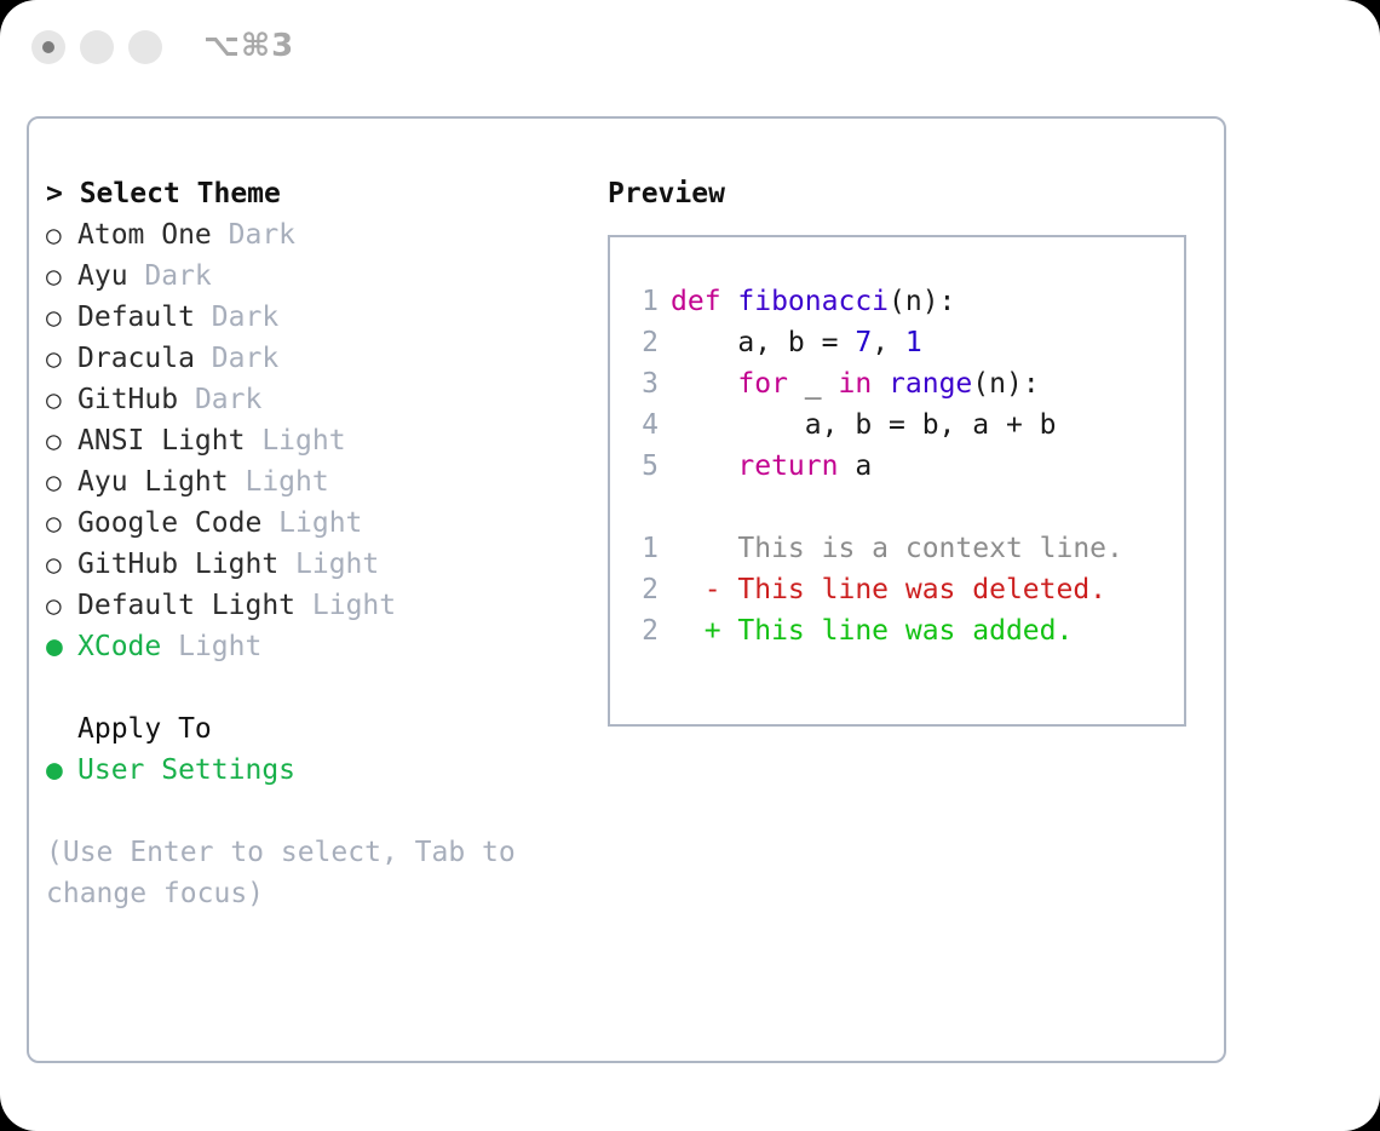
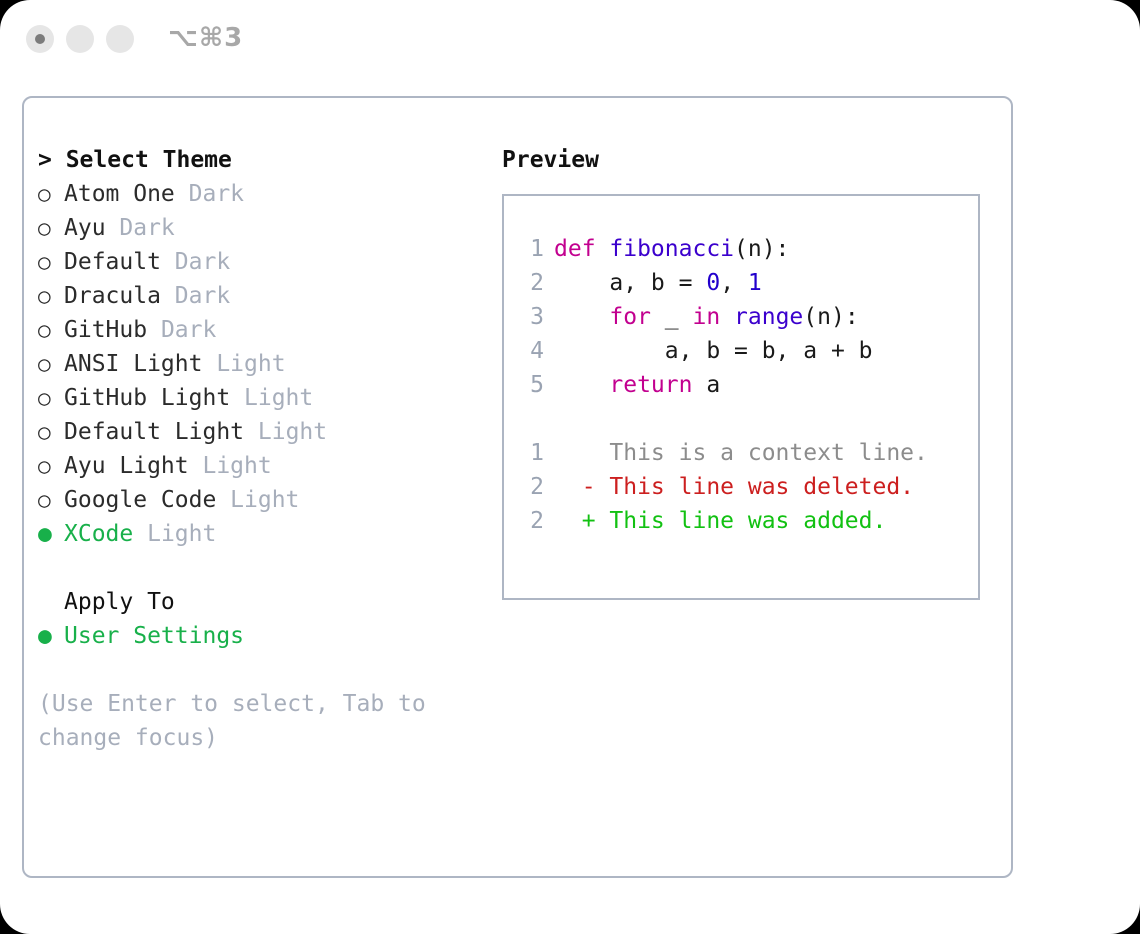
  ⌥⌘3
  > Select Theme
  ○ Atom One Dark
  ○ Ayu Dark
  ○ Default Dark
  ○ Dracula Dark
  ○ GitHub Dark
  ○ ANSI Light Light
- ○ Ayu Light Light
+ ○ GitHub Light Light
- ○ Google Code Light
+ ○ Default Light Light
- ○ GitHub Light Light
+ ○ Ayu Light Light
- ○ Default Light Light
+ ○ Google Code Light
  ● XCode Light
  Apply To
  ● User Settings
  (Use Enter to select, Tab to change focus)
  Preview
  1 def fibonacci(n):
- 2 a, b = 7, 1
+ 2 a, b = 0, 1
  3 for _ in range(n):
  4 a, b = b, a + b
  5 return a
  1 This is a context line.
  2 - This line was deleted.
  2 + This line was added.
